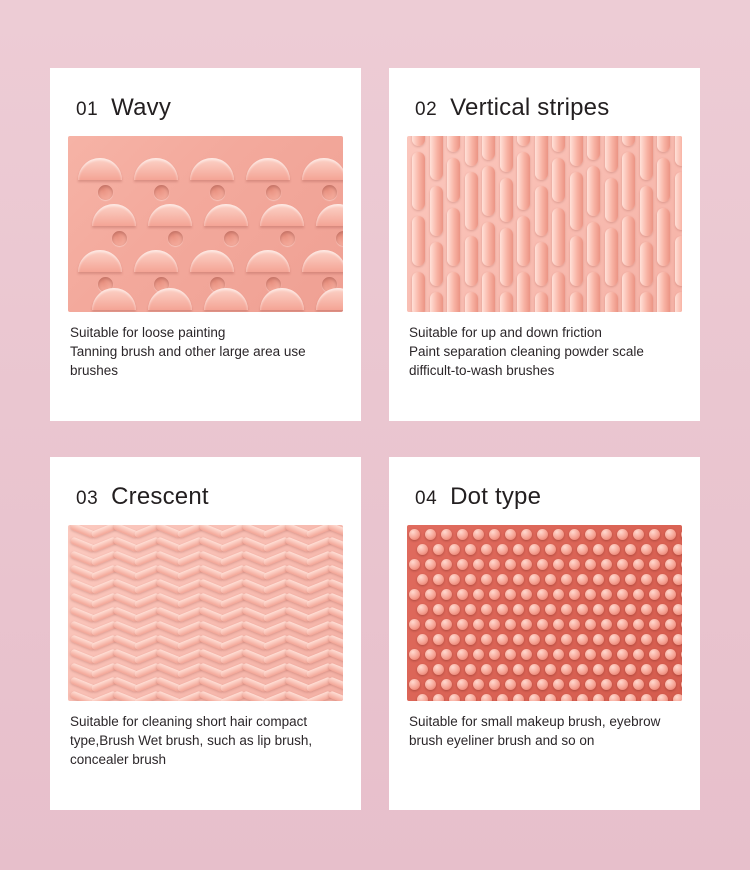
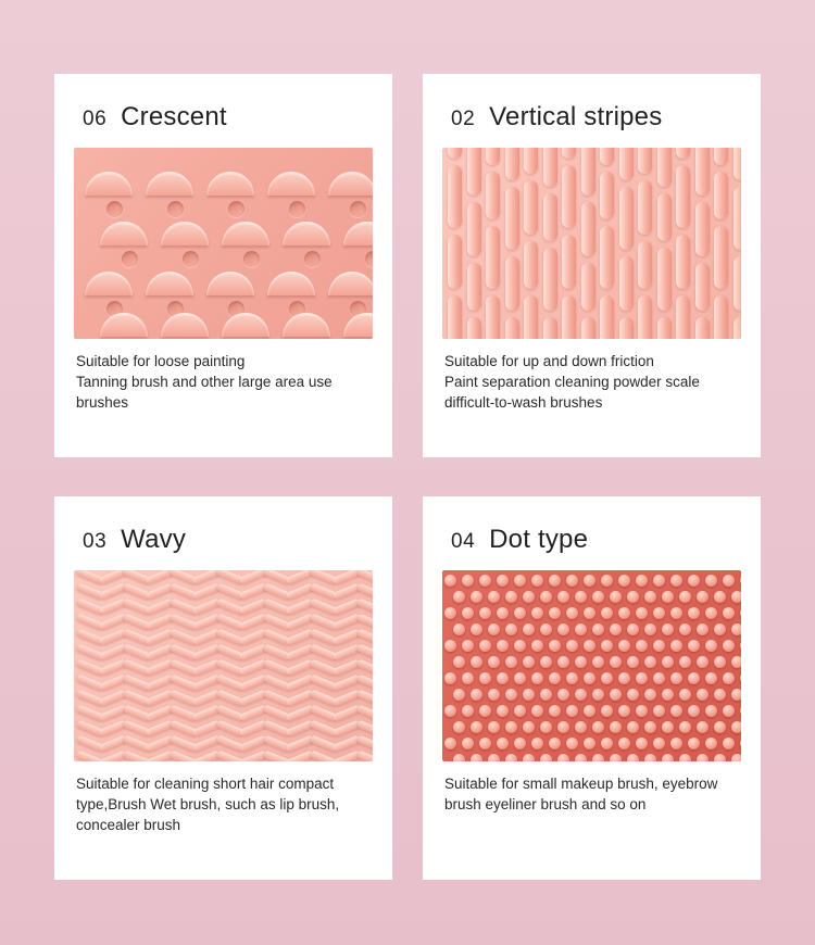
- 01
+ 06
- Wavy
+ Crescent
  Suitable for loose painting
  Tanning brush and other large area use brushes
  02
  Vertical stripes
  Suitable for up and down friction
  Paint separation cleaning powder scale difficult-to-wash brushes
  03
- Crescent
+ Wavy
  Suitable for cleaning short hair compact type,Brush Wet brush, such as lip brush, concealer brush
  04
  Dot type
  Suitable for small makeup brush, eyebrow brush eyeliner brush and so on
